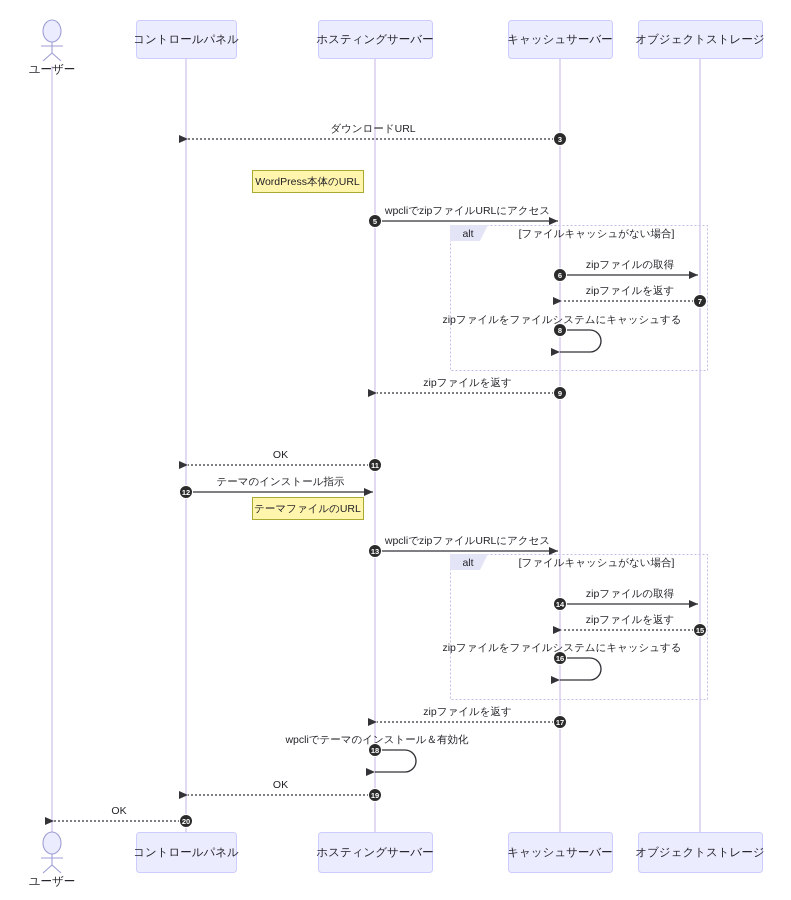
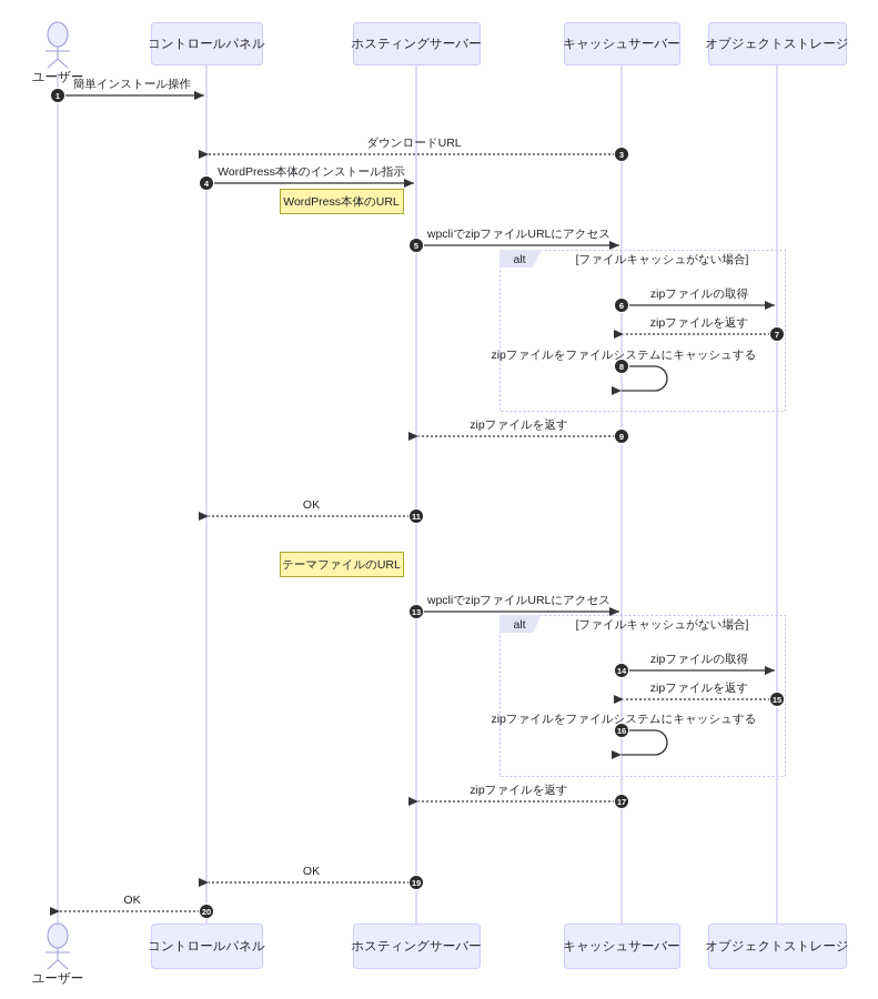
  alt
  [ファイルキャッシュがない場合]
  alt
  [ファイルキャッシュがない場合]
  ユーザー
  ユーザー
  コントロールパネル
  コントロールパネル
  ホスティングサーバー
  ホスティングサーバー
  キャッシュサーバー
  キャッシュサーバー
  オブジェクトストレージ
  オブジェクトストレージ
+ 簡単インストール操作
+ 1
  ダウンロードURL
  3
+ WordPress本体のインストール指示
+ 4
  wpcliでzipファイルURLにアクセス
  5
  zipファイルの取得
  6
  zipファイルを返す
  7
  zipファイルをファイルシステムにキャッシュする
  8
  zipファイルを返す
  9
  OK
  11
- テーマのインストール指示
- 12
  wpcliでzipファイルURLにアクセス
  13
  zipファイルの取得
  14
  zipファイルを返す
  15
  zipファイルをファイルシステムにキャッシュする
  16
  zipファイルを返す
  17
- wpcliでテーマのインストール＆有効化
- 18
  OK
  19
  OK
  20
  WordPress本体のURL
  テーマファイルのURL
